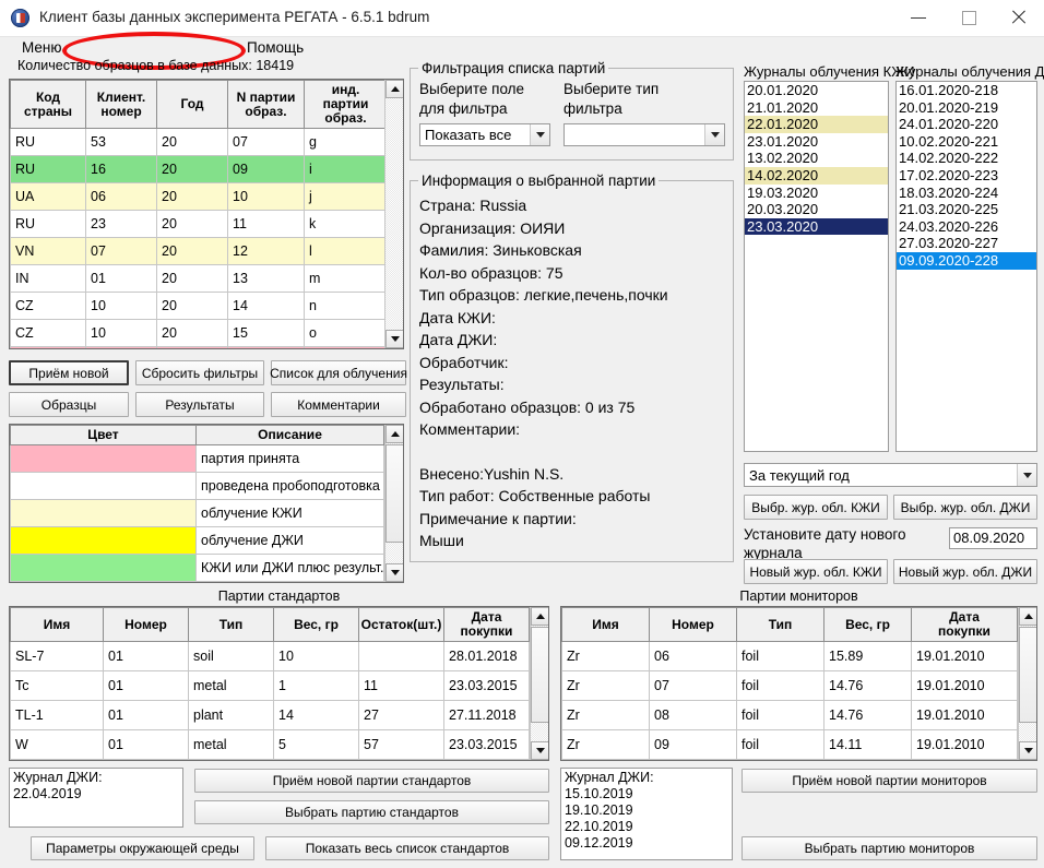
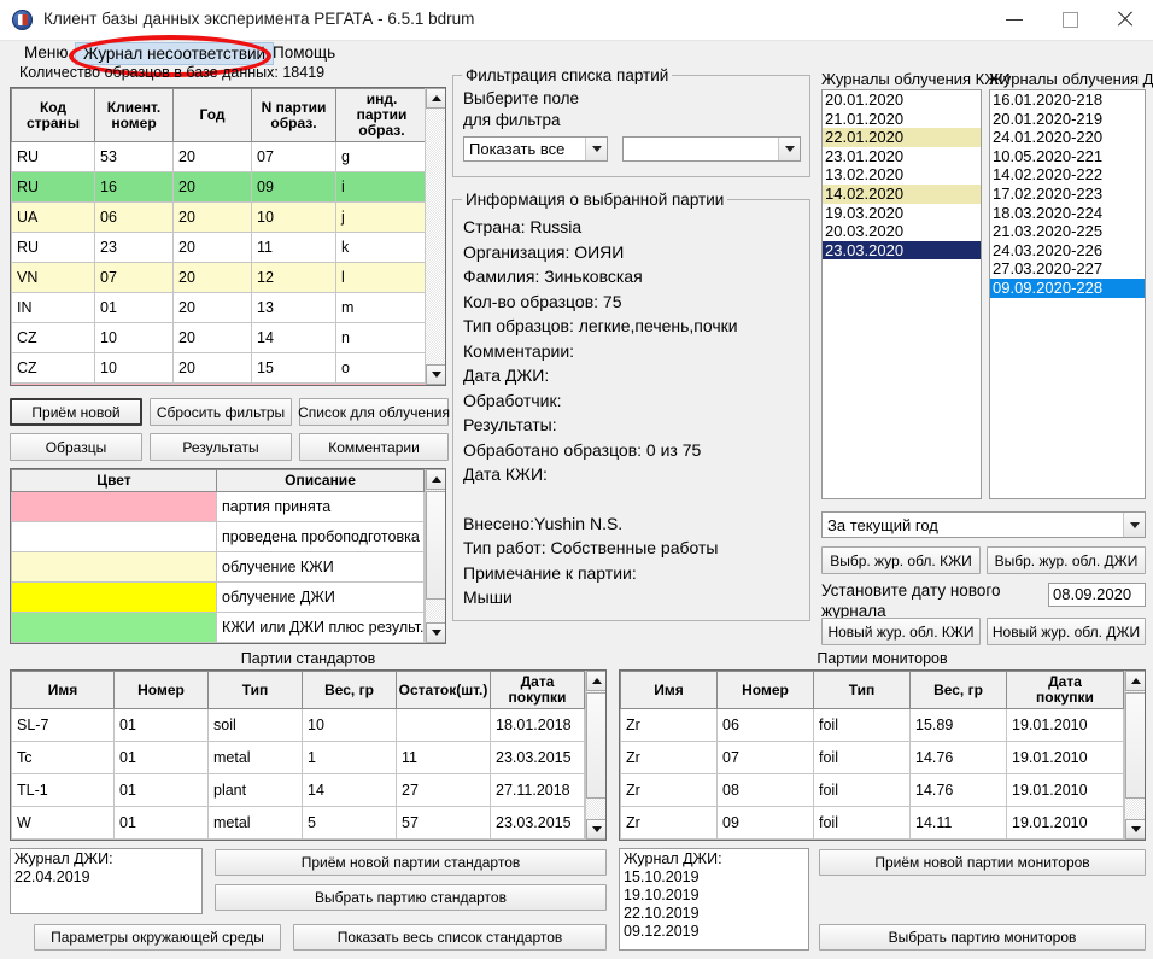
  Клиент базы данных эксперимента РЕГАТА - 6.5.1 bdrum
  Меню
+ Журнал несоответствий
  Помощь
  Количество образцов в базе данных: 18419
  Кодстраны	Клиент.номер	Год	N партииобраз.	инд.партииобраз.
  RU	53	20	07	g
  RU	16	20	09	i
  UA	06	20	10	j
  RU	23	20	11	k
  VN	07	20	12	l
  IN	01	20	13	m
  CZ	10	20	14	n
  CZ	10	20	15	o
  Фильтрация списка партий
  Выберите поле
  для фильтра
- Выберите тип
- фильтра
  Показать все
  Информация о выбранной партии
  Страна: Russia
  Организация: ОИЯИ
  Фамилия: Зиньковская
  Кол-во образцов: 75
  Тип образцов: легкие,печень,почки
- Дата КЖИ:
+ Комментарии:
  Дата ДЖИ:
  Обработчик:
  Результаты:
  Обработано образцов: 0 из 75
- Комментарии:
+ Дата КЖИ:
  Внесено:Yushin N.S.
  Тип работ: Собственные работы
  Примечание к партии:
  Мыши
  Приём новой
  Сбросить фильтры
  Список для облучения
  Образцы
  Результаты
  Комментарии
  Цвет	Описание
  	партия принята
  	проведена пробоподготовка
  	облучение КЖИ
  	облучение ДЖИ
  	КЖИ или ДЖИ плюс результ.
  Журналы облучения КЖИ
  20.01.2020
  21.01.2020
  22.01.2020
  23.01.2020
  13.02.2020
  14.02.2020
  19.03.2020
  20.03.2020
  23.03.2020
  Журналы облучения Д
  16.01.2020-218
  20.01.2020-219
  24.01.2020-220
- 10.02.2020-221
+ 10.05.2020-221
  14.02.2020-222
  17.02.2020-223
  18.03.2020-224
  21.03.2020-225
  24.03.2020-226
  27.03.2020-227
  09.09.2020-228
  За текущий год
  Выбр. жур. обл. КЖИ
  Выбр. жур. обл. ДЖИ
  Установите дату нового
  журнала
  08.09.2020
  Новый жур. обл. КЖИ
  Новый жур. обл. ДЖИ
  Партии стандартов
  Имя	Номер	Тип	Вес, гр	Остаток(шт.)	Датапокупки
- SL-7	01	soil	10		28.01.2018
+ SL-7	01	soil	10		18.01.2018
  Tc	01	metal	1	11	23.03.2015
  TL-1	01	plant	14	27	27.11.2018
  W	01	metal	5	57	23.03.2015
  Журнал ДЖИ:
  22.04.2019
  Приём новой партии стандартов
  Выбрать партию стандартов
  Параметры окружающей среды
  Показать весь список стандартов
  Партии мониторов
  Имя	Номер	Тип	Вес, гр	Датапокупки
  Zr	06	foil	15.89	19.01.2010
  Zr	07	foil	14.76	19.01.2010
  Zr	08	foil	14.76	19.01.2010
  Zr	09	foil	14.11	19.01.2010
  Журнал ДЖИ:
  15.10.2019
  19.10.2019
  22.10.2019
  09.12.2019
  Приём новой партии мониторов
  Выбрать партию мониторов
